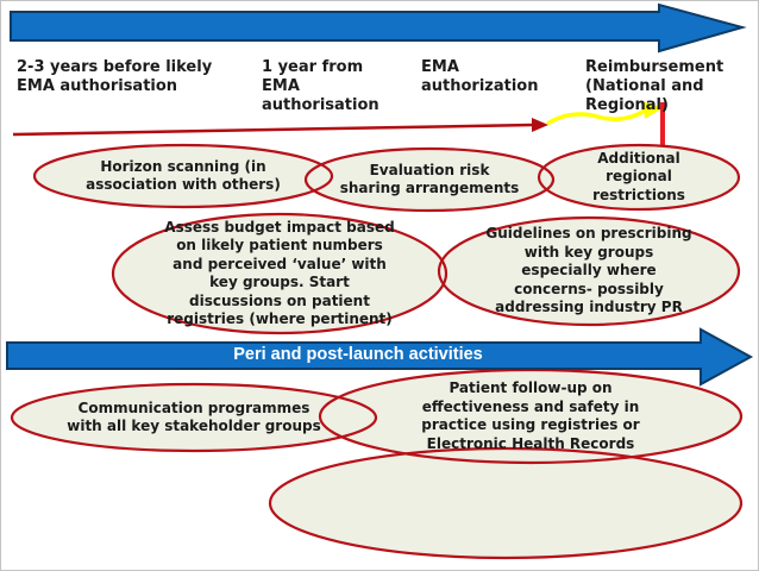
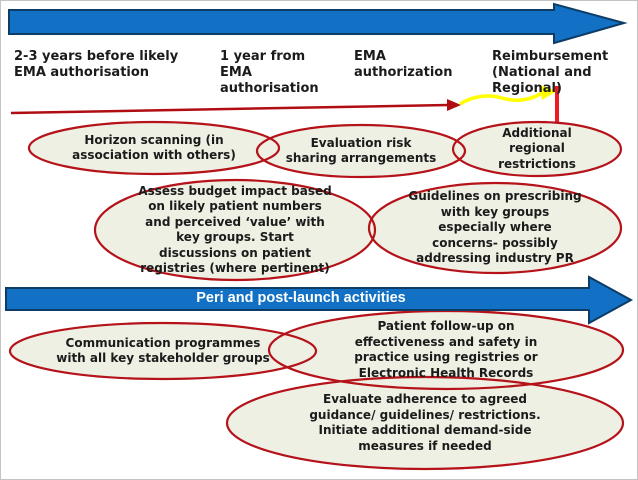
  Peri and post-launch activities
  2-3 years before likely
  EMA authorisation
  1 year from
  EMA
  authorisation
  EMA
  authorization
  Reimbursement
  (National and
  Regional)
  Horizon scanning (in
  association with others)
  Evaluation risk
  sharing arrangements
  Additional
  regional
  restrictions
  Assess budget impact based
  on likely patient numbers
  and perceived ‘value’ with
  key groups. Start
  discussions on patient
  registries (where pertinent)
  Guidelines on prescribing
  with key groups
  especially where
  concerns- possibly
  addressing industry PR
  Communication programmes
  with all key stakeholder groups
  Patient follow-up on
  effectiveness and safety in
  practice using registries or
  Electronic Health Records
+ Evaluate adherence to agreed
+ guidance/ guidelines/ restrictions.
+ Initiate additional demand-side
+ measures if needed
